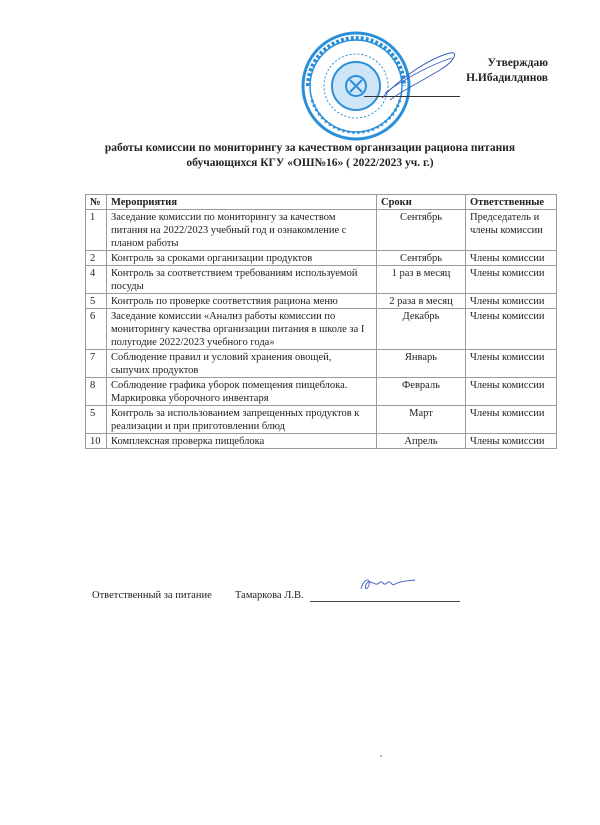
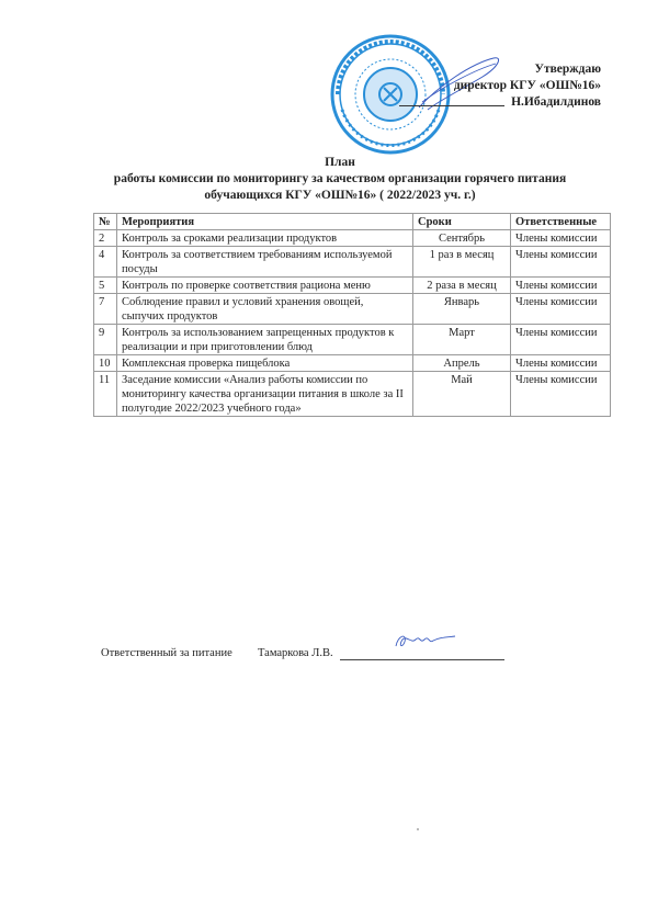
  Утверждаю
+ директор КГУ «ОШ№16»
  Н.Ибадилдинов
+ План
- работы комиссии по мониторингу за качеством организации рациона питания
+ работы комиссии по мониторингу за качеством организации горячего питания
  обучающихся КГУ «ОШ№16» ( 2022/2023 уч. г.)
  №	Мероприятия	Сроки	Ответственные
- 1	Заседание комиссии по мониторингу за качеством питания на 2022/2023 учебный год и ознакомление с планом работы	Сентябрь	Председатель и члены комиссии
- 2	Контроль за сроками организации продуктов	Сентябрь	Члены комиссии
+ 2	Контроль за сроками реализации продуктов	Сентябрь	Члены комиссии
  4	Контроль за соответствием требованиям используемой посуды	1 раз в месяц	Члены комиссии
  5	Контроль по проверке соответствия рациона меню	2 раза в месяц	Члены комиссии
- 6	Заседание комиссии «Анализ работы комиссии по мониторингу качества организации питания в школе за I полугодие 2022/2023 учебного года»	Декабрь	Члены комиссии
  7	Соблюдение правил и условий хранения овощей, сыпучих продуктов	Январь	Члены комиссии
- 8	Соблюдение графика уборок помещения пищеблока. Маркировка уборочного инвентаря	Февраль	Члены комиссии
- 5	Контроль за использованием запрещенных продуктов к реализации и при приготовлении блюд	Март	Члены комиссии
+ 9	Контроль за использованием запрещенных продуктов к реализации и при приготовлении блюд	Март	Члены комиссии
  10	Комплексная проверка пищеблока	Апрель	Члены комиссии
+ 11	Заседание комиссии «Анализ работы комиссии по мониторингу качества организации питания в школе за II полугодие 2022/2023 учебного года»	Май	Члены комиссии
  Ответственный за питание Тамаркова Л.В.
